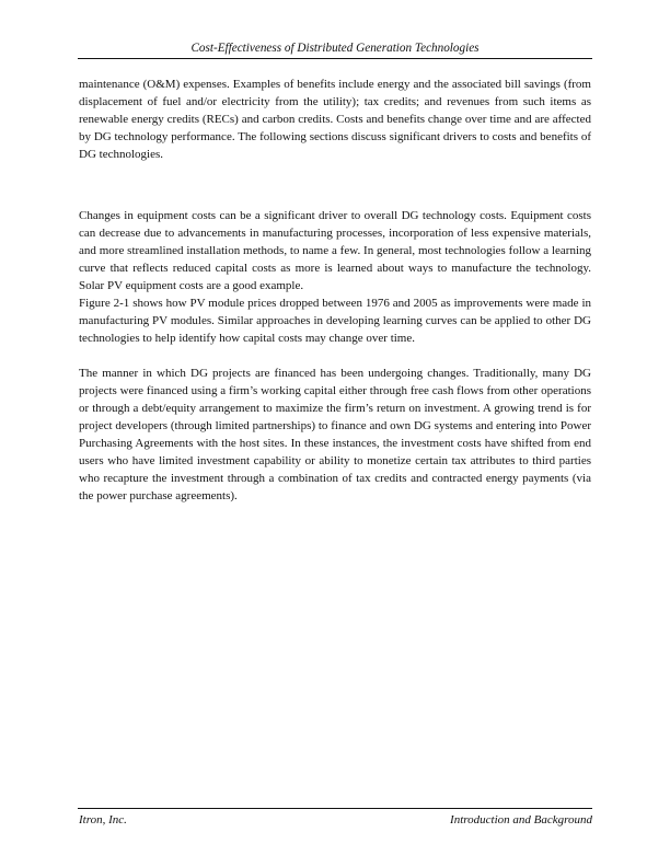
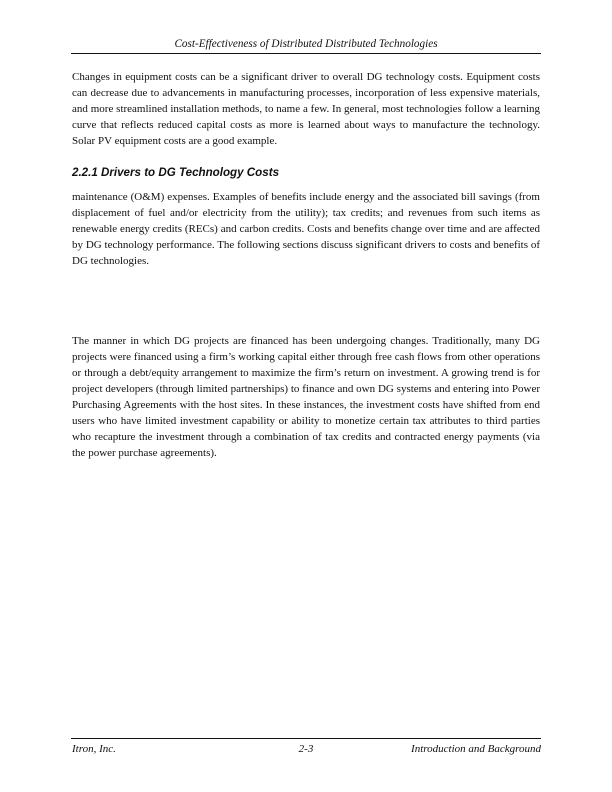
- Cost-Effectiveness of Distributed Generation Technologies
+ Cost-Effectiveness of Distributed Distributed Technologies
- maintenance (O&M) expenses. Examples of benefits include energy and the associated bill savings (from displacement of fuel and/or electricity from the utility); tax credits; and revenues from such items as renewable energy credits (RECs) and carbon credits. Costs and benefits change over time and are affected by DG technology performance. The following sections discuss significant drivers to costs and benefits of DG technologies.
+ Changes in equipment costs can be a significant driver to overall DG technology costs. Equipment costs can decrease due to advancements in manufacturing processes, incorporation of less expensive materials, and more streamlined installation methods, to name a few. In general, most technologies follow a learning curve that reflects reduced capital costs as more is learned about ways to manufacture the technology. Solar PV equipment costs are a good example.
+ 2.2.1 Drivers to DG Technology Costs
- Changes in equipment costs can be a significant driver to overall DG technology costs. Equipment costs can decrease due to advancements in manufacturing processes, incorporation of less expensive materials, and more streamlined installation methods, to name a few. In general, most technologies follow a learning curve that reflects reduced capital costs as more is learned about ways to manufacture the technology. Solar PV equipment costs are a good example.
+ maintenance (O&M) expenses. Examples of benefits include energy and the associated bill savings (from displacement of fuel and/or electricity from the utility); tax credits; and revenues from such items as renewable energy credits (RECs) and carbon credits. Costs and benefits change over time and are affected by DG technology performance. The following sections discuss significant drivers to costs and benefits of DG technologies.
- Figure 2-1 shows how PV module prices dropped between 1976 and 2005 as improvements were made in manufacturing PV modules. Similar approaches in developing learning curves can be applied to other DG technologies to help identify how capital costs may change over time.
  The manner in which DG projects are financed has been undergoing changes. Traditionally, many DG projects were financed using a firm’s working capital either through free cash flows from other operations or through a debt/equity arrangement to maximize the firm’s return on investment. A growing trend is for project developers (through limited partnerships) to finance and own DG systems and entering into Power Purchasing Agreements with the host sites. In these instances, the investment costs have shifted from end users who have limited investment capability or ability to monetize certain tax attributes to third parties who recapture the investment through a combination of tax credits and contracted energy payments (via the power purchase agreements).
  Itron, Inc.
+ 2-3
  Introduction and Background
